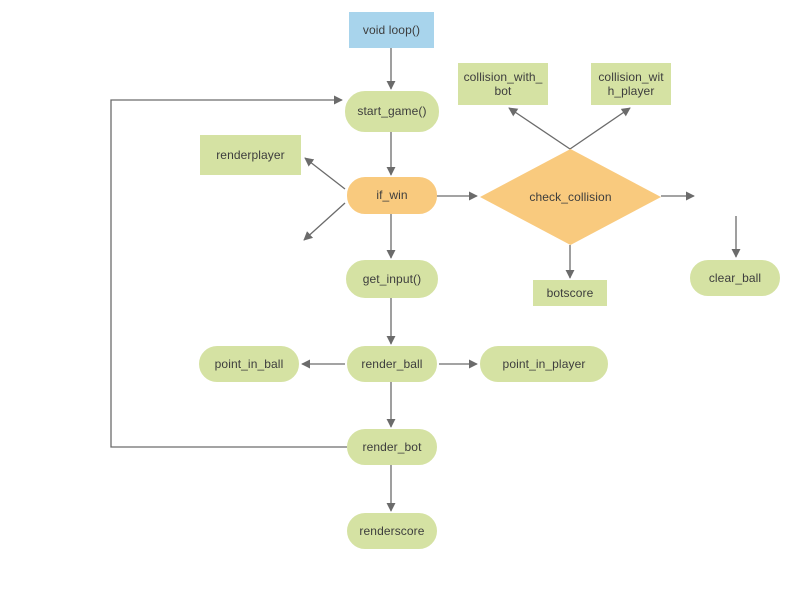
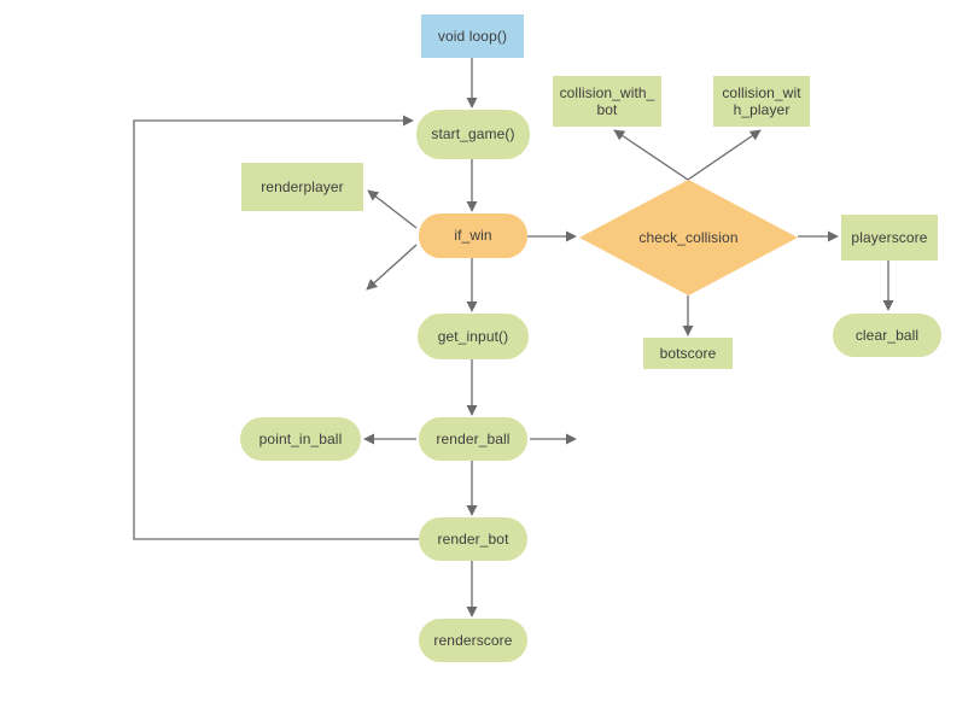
  void loop()
  start_game()
  collision_with_bot
  collision_with_player
  renderplayer
  if_win
  check_collision
+ playerscore
  get_input()
  botscore
  clear_ball
  point_in_ball
  render_ball
- point_in_player
  render_bot
  renderscore
